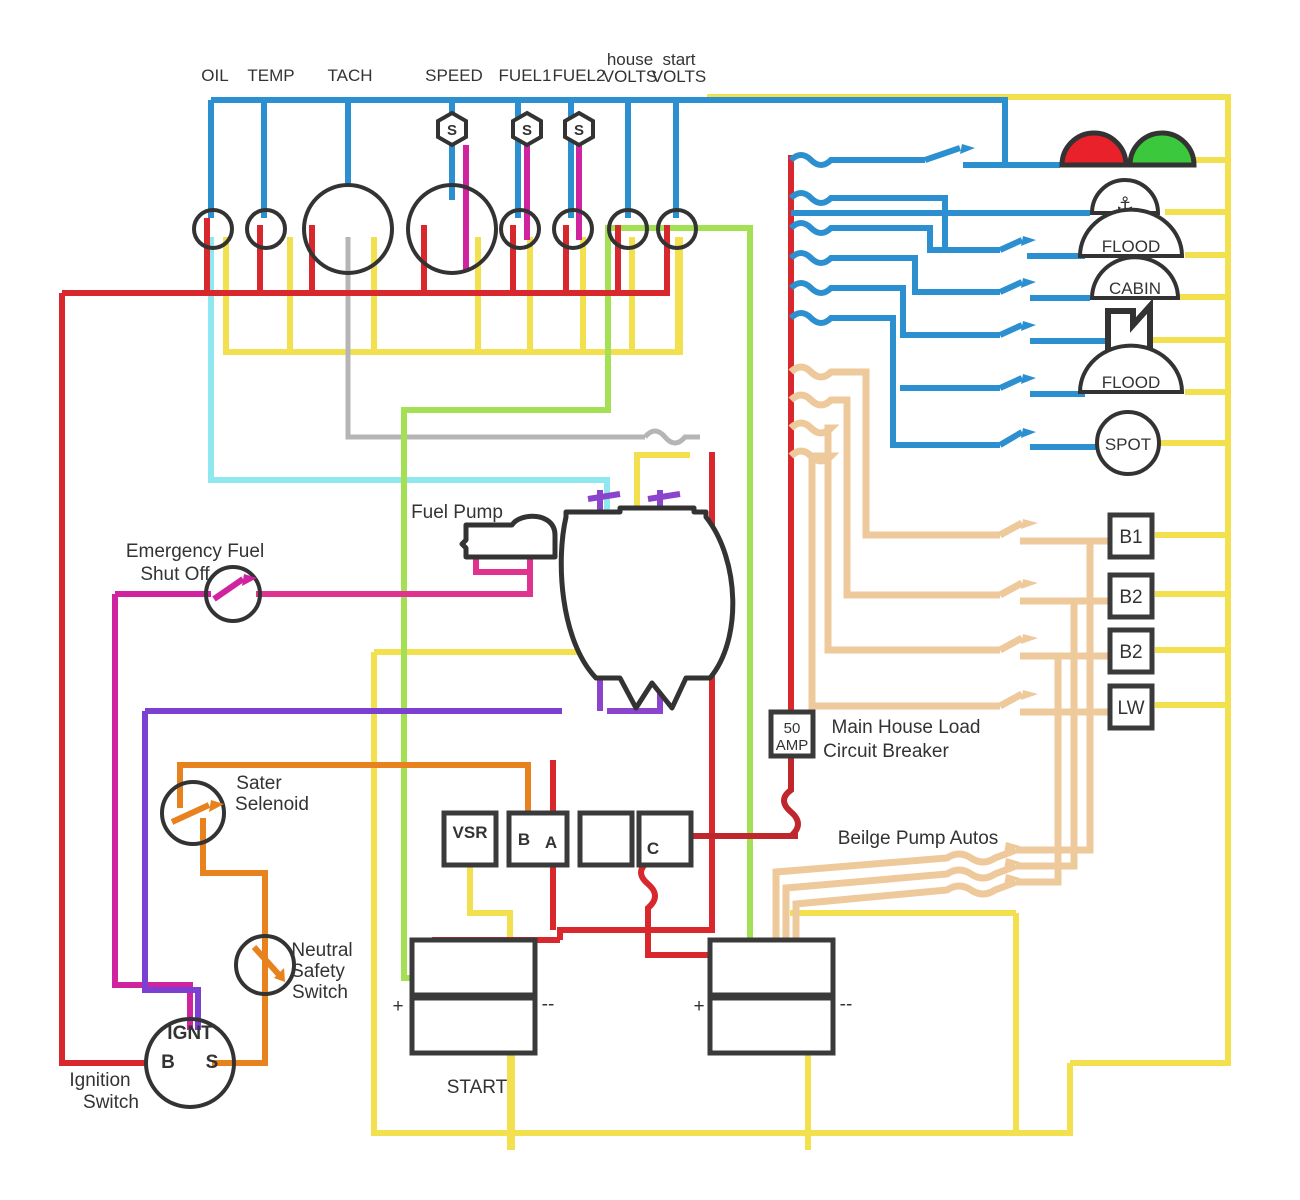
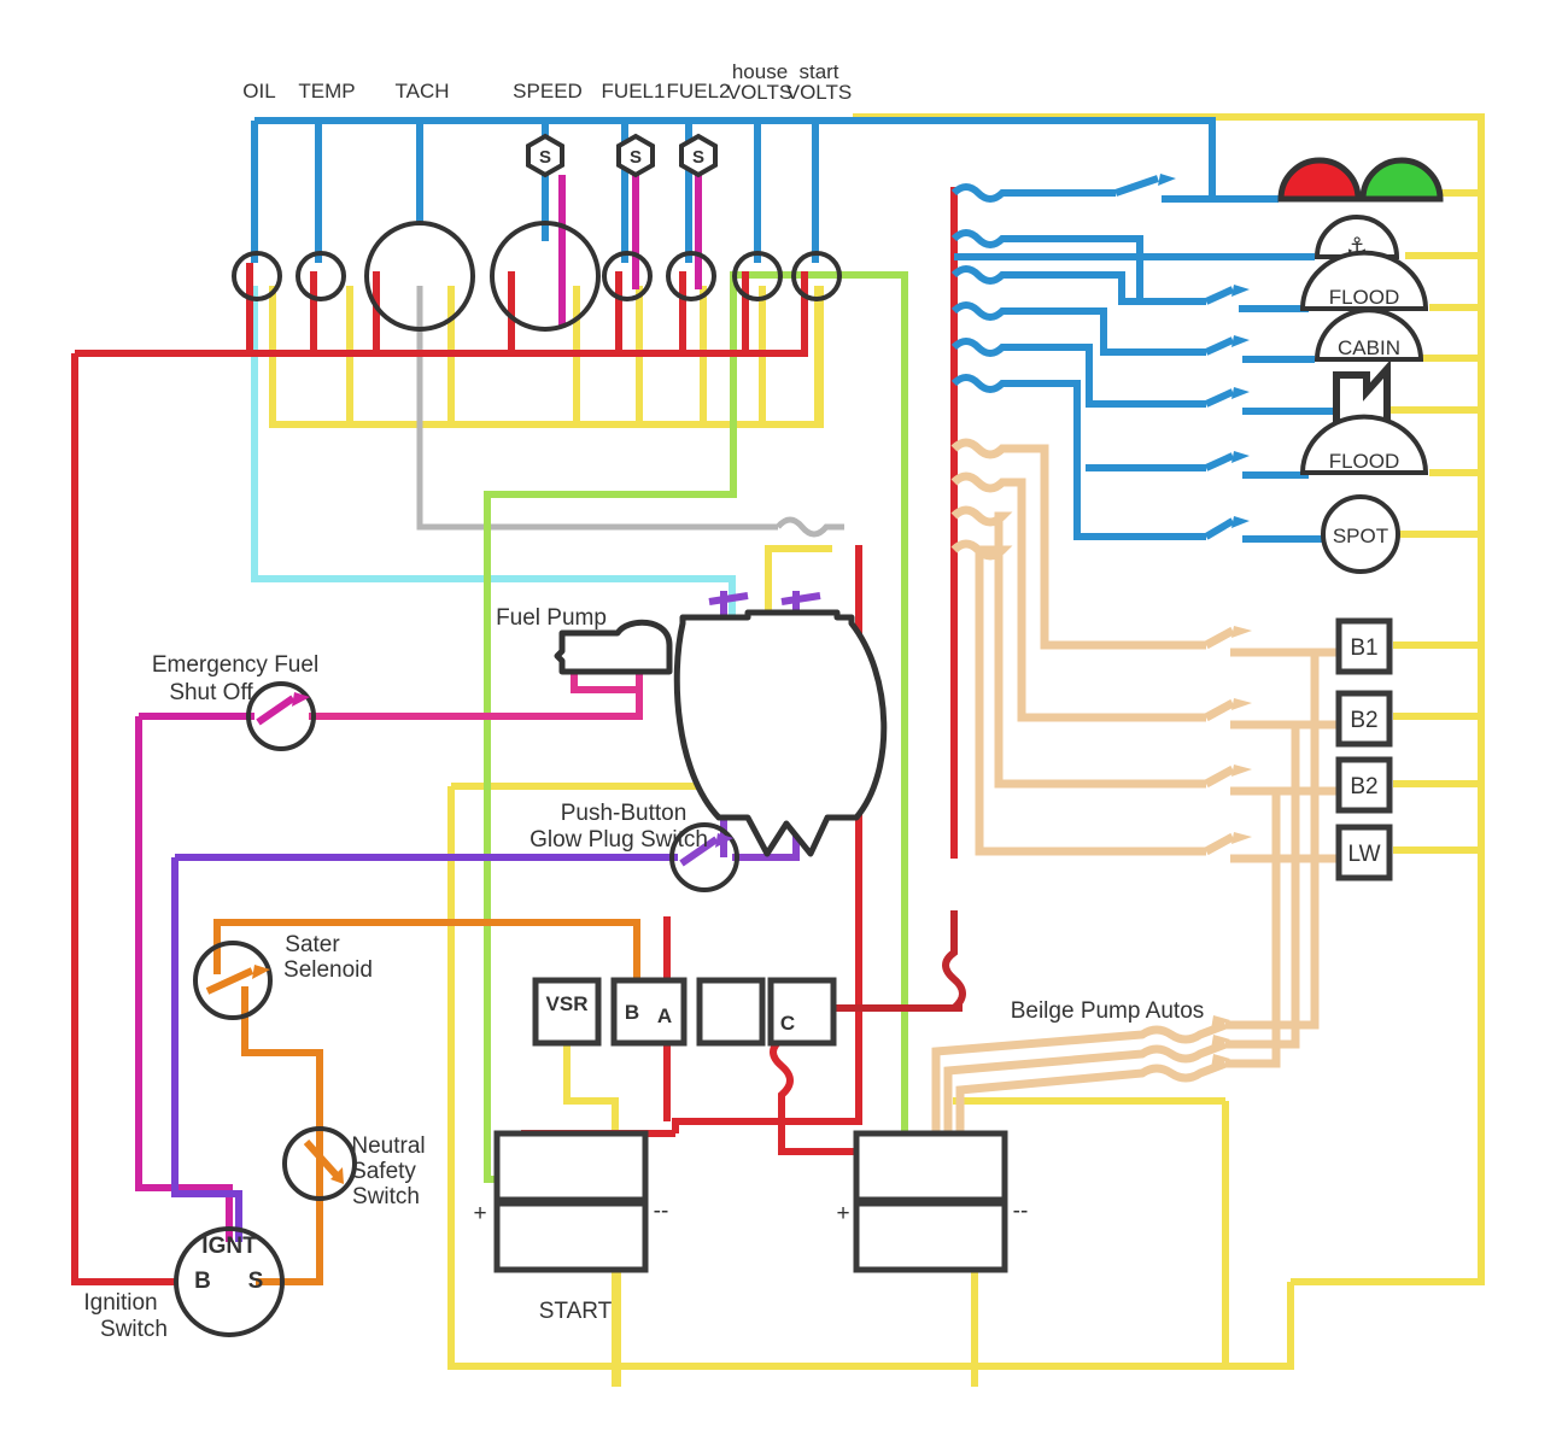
  S
  S
  S
  OIL
  TEMP
  TACH
  SPEED
  FUEL1
  FUEL2
  house
  VOLTS
  start
  VOLTS
  ⚓
  FLOOD
  CABIN
  FLOOD
  SPOT
  B1
  B2
  B2
  LW
  Fuel Pump
  Emergency Fuel
  Shut Off
+ Push-Button
+ Glow Plug Switch
  Sater
  Selenoid
  Neutral
  Safety
  Switch
  IGNT
  B
  S
  Ignition
  Switch
  VSR
  B
  A
  C
- 50
- AMP
- Main House Load
- Circuit Breaker
  Beilge Pump Autos
  +
  --
  START
  +
  --
